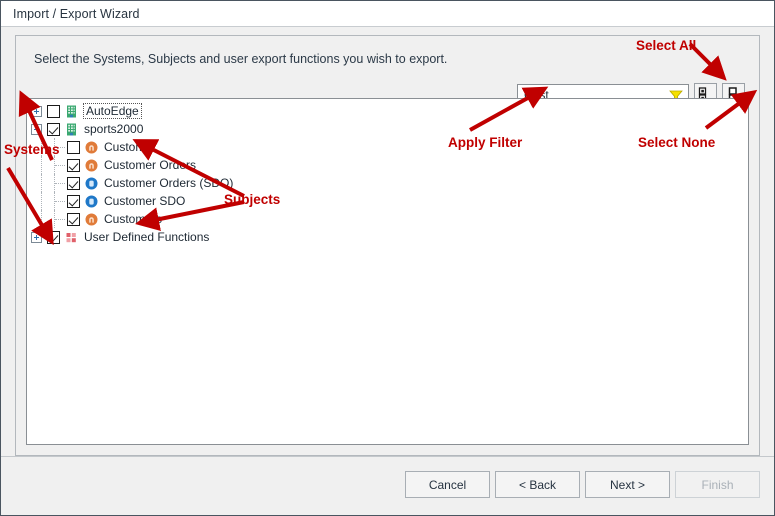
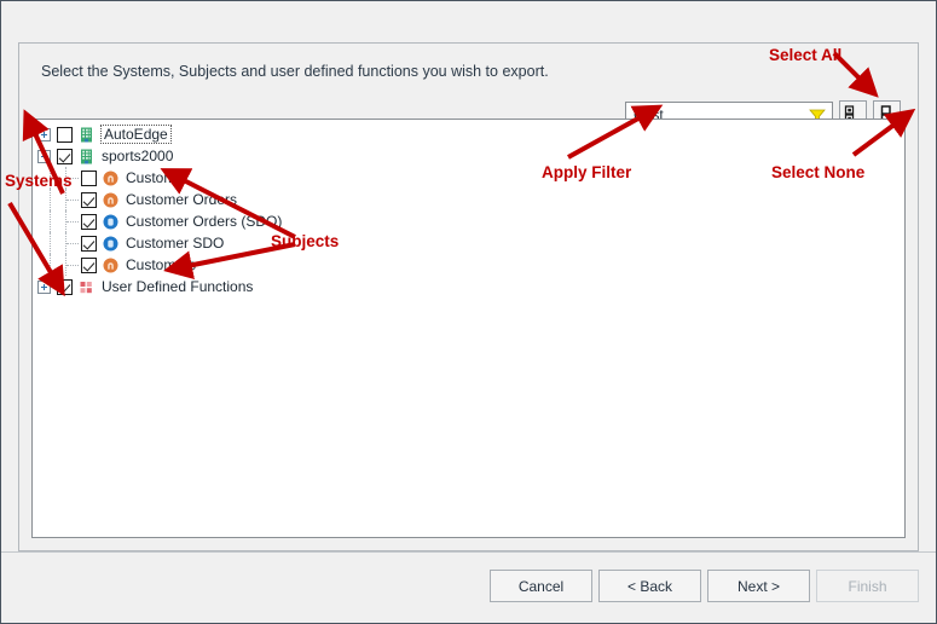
- Import / Export Wizard
- Select the Systems, Subjects and user export functions you wish to export.
+ Select the Systems, Subjects and user defined functions you wish to export.
  Cust
  AutoEdge
  sports2000
  Customr
  Customer Ordrs
  Customer Orders (SO)
  Customer SDO
  Custome
  User Defined Functions
  Cancel
  < Back
  Next >
  Finish
  Select All
  Select None
  Apply Filter
  Systems
  Subjects
